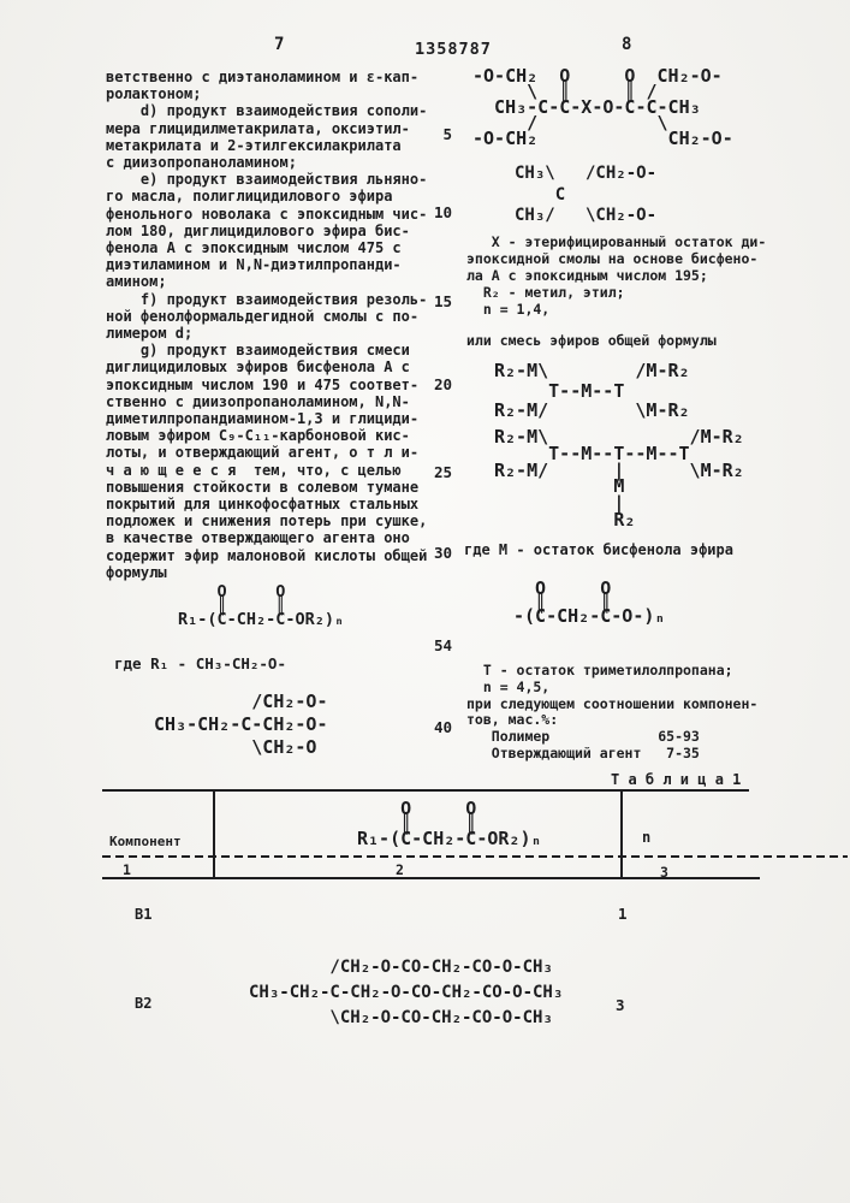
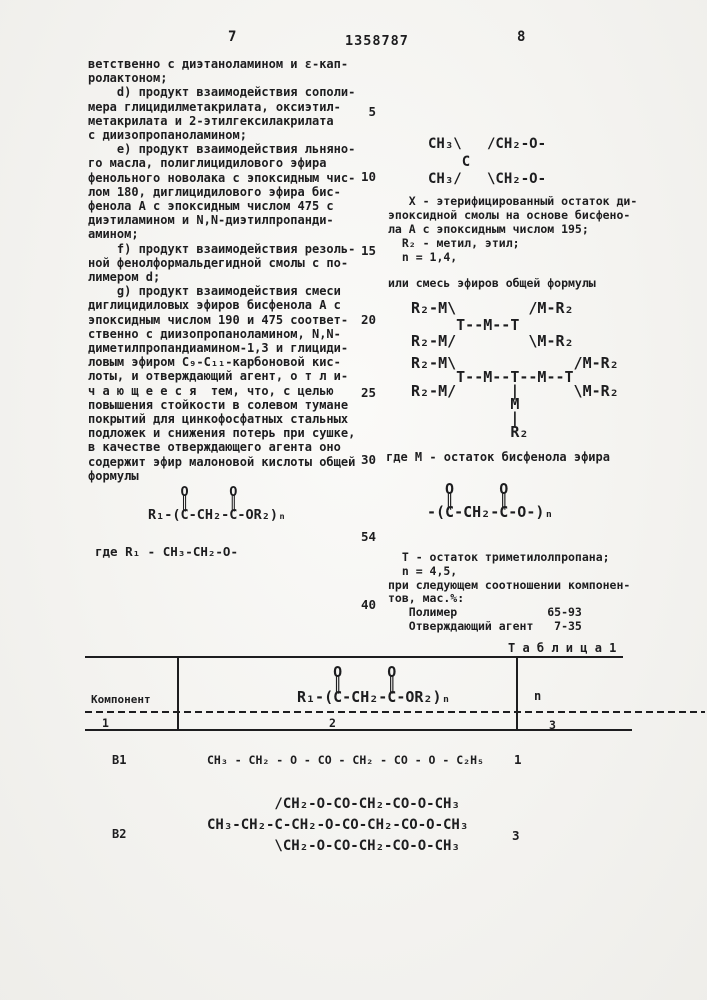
  7
  1358787
  8
  ветственно с диэтаноламином и ε-кап-
  ролактоном;
  d) продукт взаимодействия сополи-
  мера глицидилметакрилата, оксиэтил-
  метакрилата и 2-этилгексилакрилата
  с диизопропаноламином;
  e) продукт взаимодействия льняно-
  го масла, полиглицидилового эфира
  фенольного новолака с эпоксидным чис-
  лом 180, диглицидилового эфира бис-
  фенола А с эпоксидным числом 475 с
  диэтиламином и N,N-диэтилпропанди-
  амином;
  f) продукт взаимодействия резоль-
  ной фенолформальдегидной смолы с по-
  лимером d;
  g) продукт взаимодействия смеси
  диглицидиловых эфиров бисфенола А с
  эпоксидным числом 190 и 475 соответ-
  ственно с диизопропаноламином, N,N-
  диметилпропандиамином-1,3 и глициди-
  ловым эфиром С₉-С₁₁-карбоновой кис-
  лоты, и отверждающий агент, о т л и-
  ч а ю щ е е с я тем, что, с целью
  повышения стойкости в солевом тумане
  покрытий для цинкофосфатных стальных
  подложек и снижения потерь при сушке,
  в качестве отверждающего агента оно
  содержит эфир малоновой кислоты общей
  формулы
  5
  10
  15
  20
  25
  30
  54
  40
  O O
  ║ ║
  R₁-(C-CH₂-C-OR₂)ₙ
  где R₁ - CH₃-CH₂-O-
- /CH₂-O-
- CH₃-CH₂-C-CH₂-O-
- \CH₂-O
- -O-CH₂ O O CH₂-O-
- \ ║ ║ /
- CH₃-C-C-X-O-C-C-CH₃
- / \
- -O-CH₂ CH₂-O-
  CH₃\ /CH₂-O-
  C
  CH₃/ \CH₂-O-
  X - этерифицированный остаток ди-
  эпоксидной смолы на основе бисфено-
  ла А с эпоксидным числом 195;
  R₂ - метил, этил;
  n = 1,4,
  или смесь эфиров общей формулы
  R₂-M\ /M-R₂
  T--M--T
  R₂-M/ \M-R₂
  R₂-M\ /M-R₂
  T--M--T--M--T
  R₂-M/ | \M-R₂
  M
  |
  R₂
  где М - остаток бисфенола эфира
  O O
  ║ ║
  -(C-CH₂-C-O-)ₙ
  Т - остаток триметилолпропана;
  n = 4,5,
  при следующем соотношении компонен-
  тов, мас.%:
  Полимер 65-93
  Отверждающий агент 7-35
  Т а б л и ц а 1
  Компонент
  O O
  ║ ║
  R₁-(C-CH₂-C-OR₂)ₙ
  n
  1
  2
  3
  В1
+ CH₃ - CH₂ - O - CO - CH₂ - CO - O - C₂H₅
  1
  В2
  /CH₂-O-CO-CH₂-CO-O-CH₃
  CH₃-CH₂-C-CH₂-O-CO-CH₂-CO-O-CH₃
  \CH₂-O-CO-CH₂-CO-O-CH₃
  3
